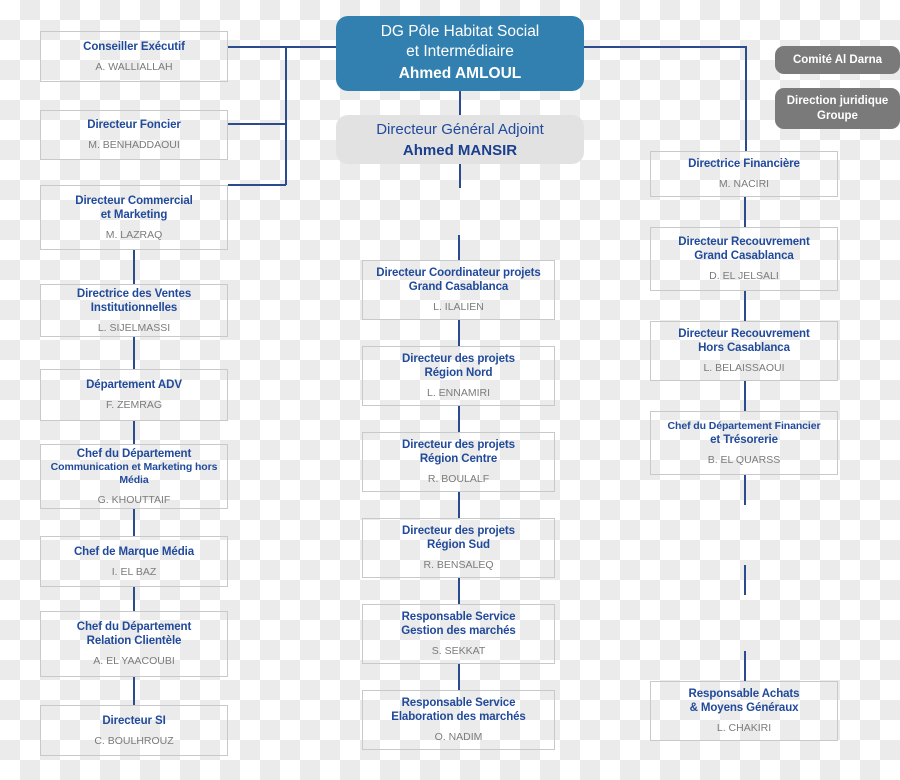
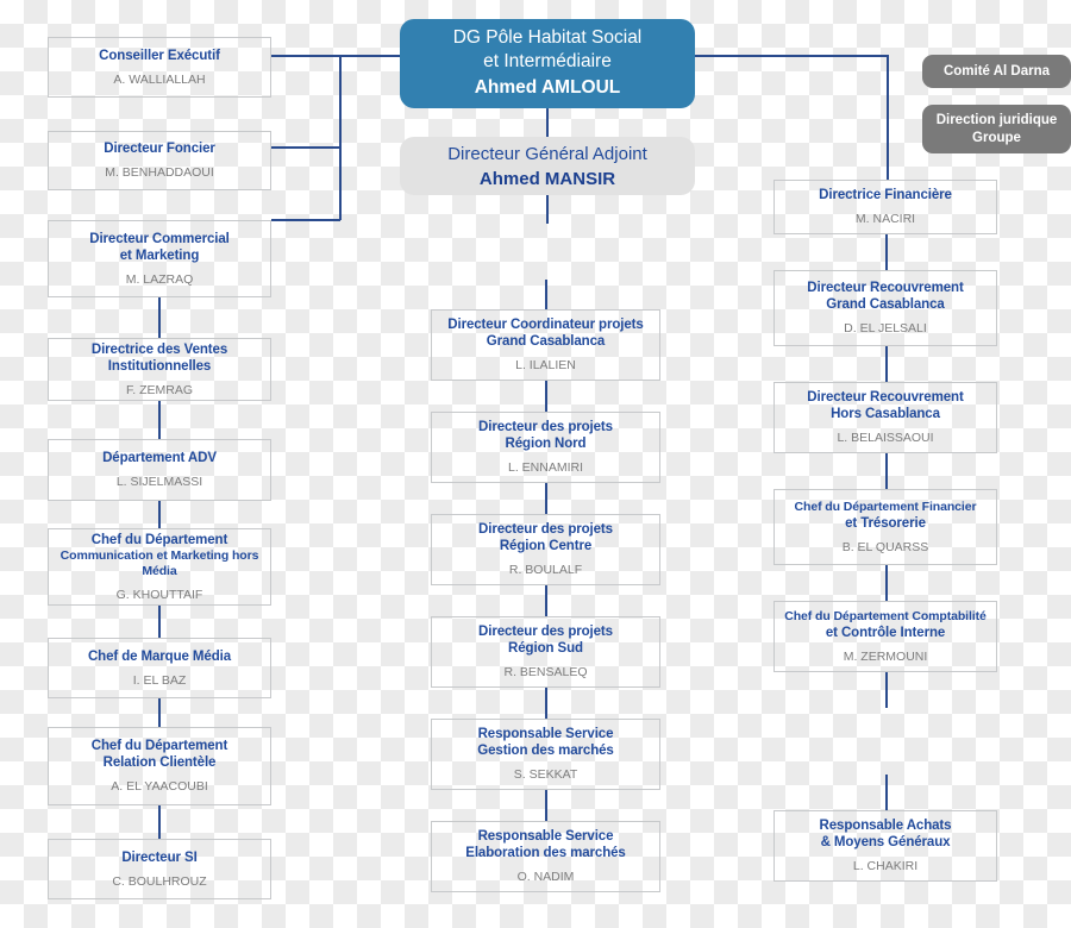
  DG Pôle Habitat Social
  et Intermédiaire
  Ahmed AMLOUL
  Directeur Général Adjoint
  Ahmed MANSIR
  Comité Al Darna
  Direction juridique
  Groupe
  Conseiller Exécutif
  A. WALLIALLAH
  Directeur Foncier
  M. BENHADDAOUI
  Directeur Commercial
  et Marketing
  M. LAZRAQ
  Directrice des Ventes
  Institutionnelles
- L. SIJELMASSI
+ F. ZEMRAG
  Département ADV
- F. ZEMRAG
+ L. SIJELMASSI
  Chef du Département
  Communication et Marketing hors Média
  G. KHOUTTAIF
  Chef de Marque Média
  I. EL BAZ
  Chef du Département
  Relation Clientèle
  A. EL YAACOUBI
  Directeur SI
  C. BOULHROUZ
  Directeur Coordinateur projets
  Grand Casablanca
  L. ILALIEN
  Directeur des projets
  Région Nord
  L. ENNAMIRI
  Directeur des projets
  Région Centre
  R. BOULALF
  Directeur des projets
  Région Sud
  R. BENSALEQ
  Responsable Service
  Gestion des marchés
  S. SEKKAT
  Responsable Service
  Elaboration des marchés
  O. NADIM
  Directrice Financière
  M. NACIRI
  Directeur Recouvrement
  Grand Casablanca
  D. EL JELSALI
  Directeur Recouvrement
  Hors Casablanca
  L. BELAISSAOUI
  Chef du Département Financier
  et Trésorerie
  B. EL QUARSS
+ Chef du Département Comptabilité
+ et Contrôle Interne
+ M. ZERMOUNI
  Responsable Achats
  & Moyens Généraux
  L. CHAKIRI
